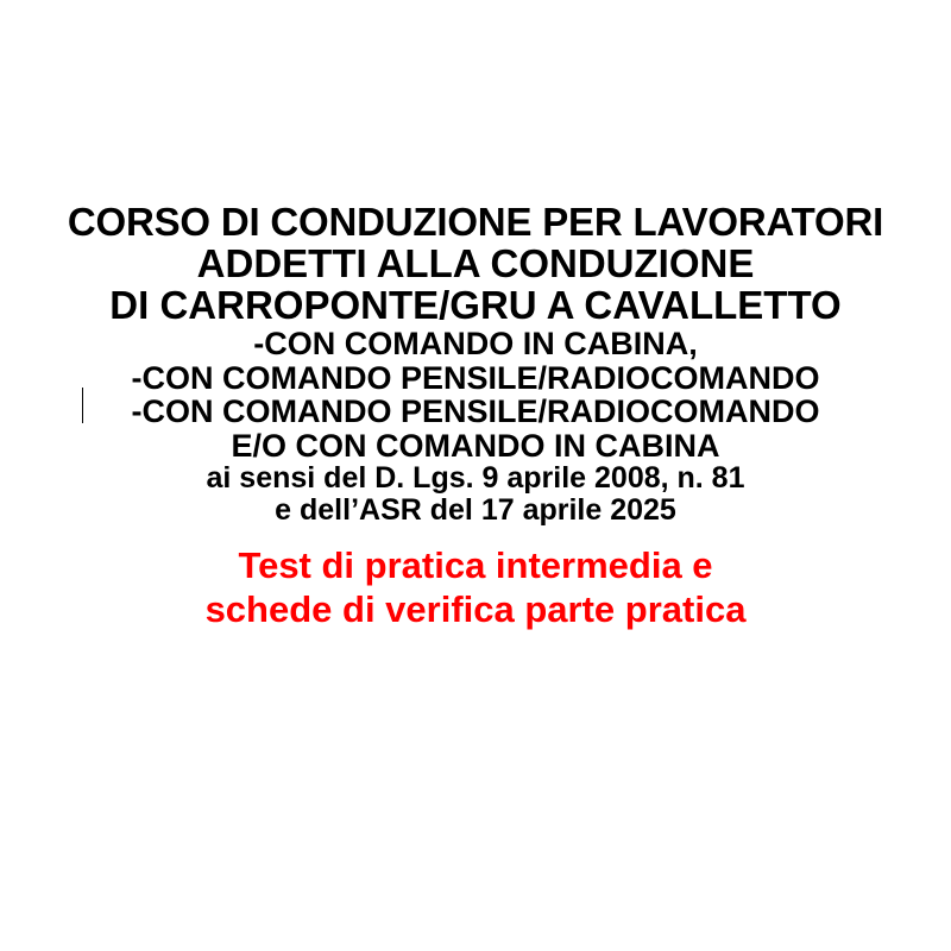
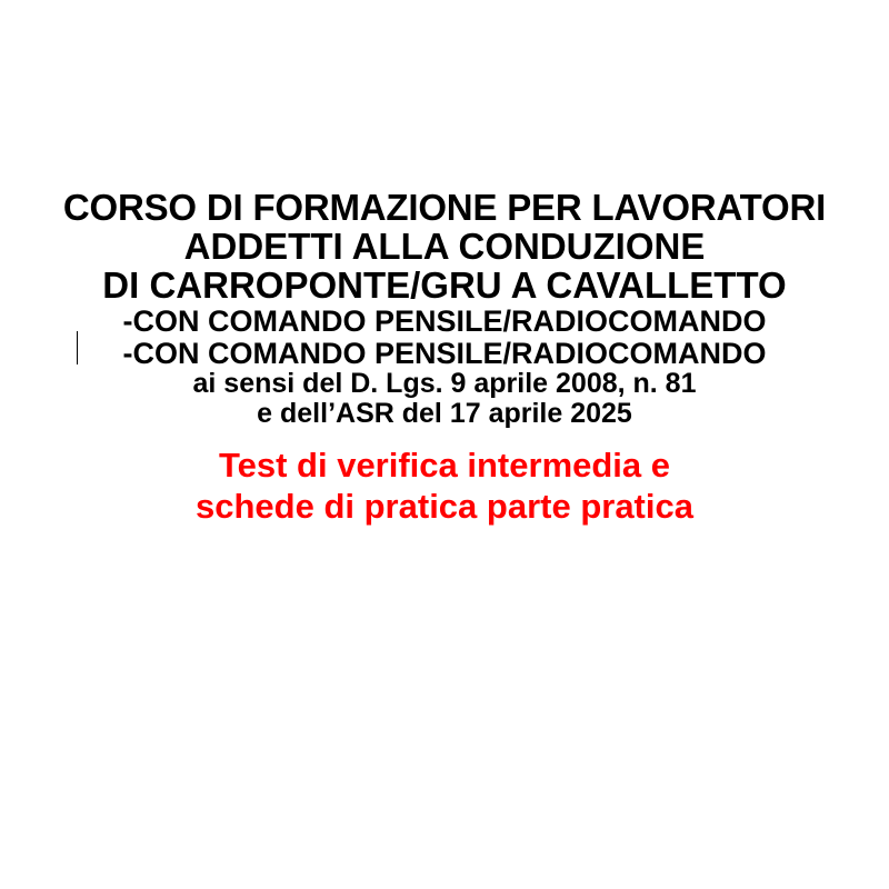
- CORSO DI CONDUZIONE PER LAVORATORI
+ CORSO DI FORMAZIONE PER LAVORATORI
  ADDETTI ALLA CONDUZIONE
  DI CARROPONTE/GRU A CAVALLETTO
- -CON COMANDO IN CABINA,
  -CON COMANDO PENSILE/RADIOCOMANDO
  -CON COMANDO PENSILE/RADIOCOMANDO
- E/O CON COMANDO IN CABINA
  ai sensi del D. Lgs. 9 aprile 2008, n. 81
  e dell’ASR del 17 aprile 2025
- Test di pratica intermedia e
+ Test di verifica intermedia e
- schede di verifica parte pratica
+ schede di pratica parte pratica
